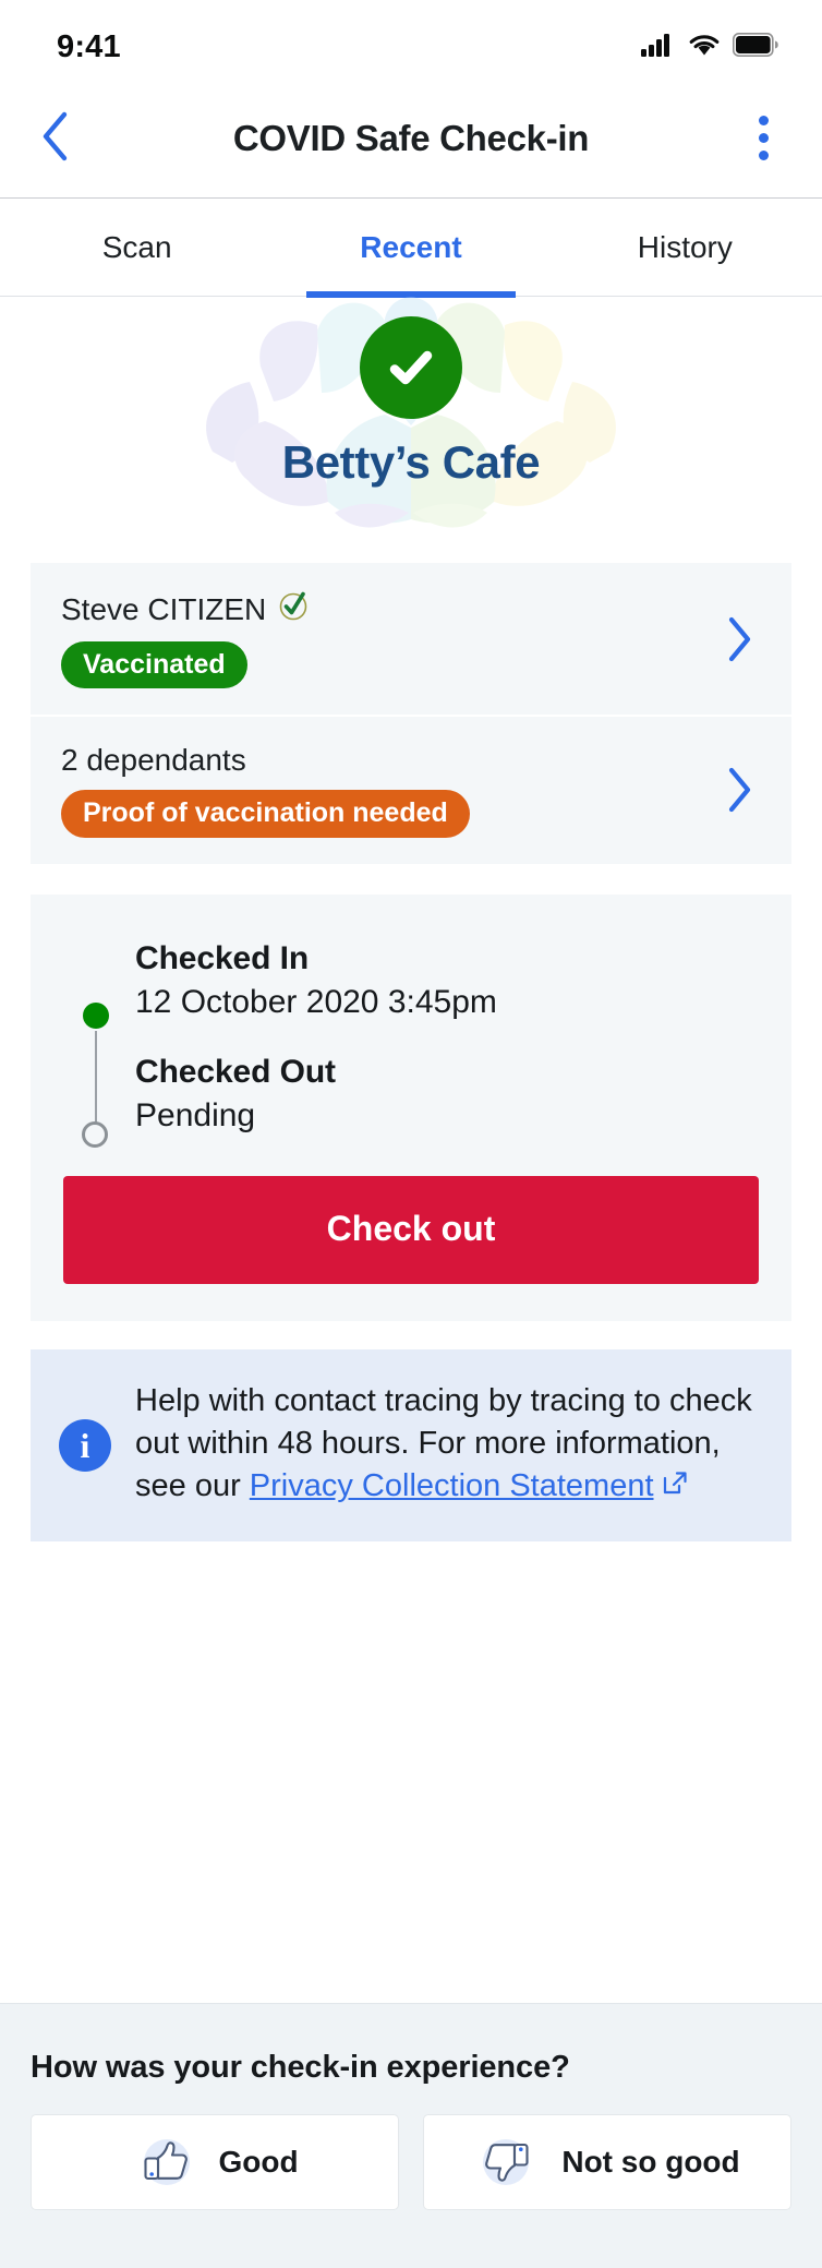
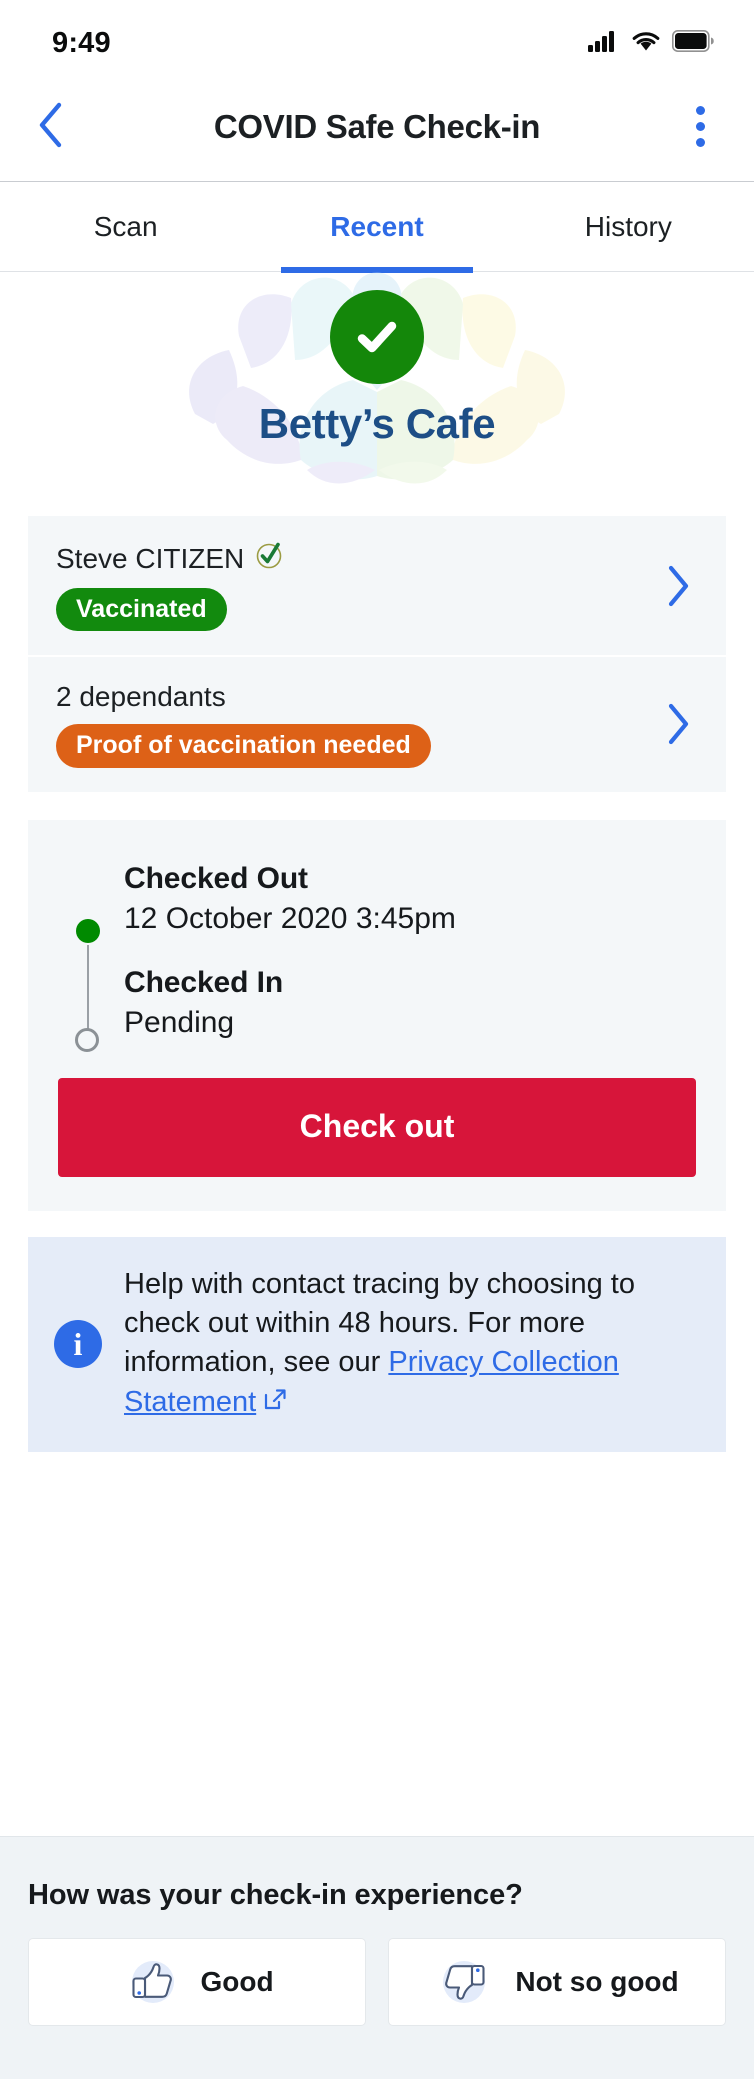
- 9:41
+ 9:49
  COVID Safe Check-in
  Scan
  Recent
  History
  Betty’s Cafe
  Steve CITIZEN
  Vaccinated
  2 dependants
  Proof of vaccination needed
- Checked In
+ Checked Out
  12 October 2020 3:45pm
- Checked Out
+ Checked In
  Pending
  Check out
  i
- Help with contact tracing by tracing to check out within 48 hours. For more information, see our Privacy Collection Statement
+ Help with contact tracing by choosing to check out within 48 hours. For more information, see our Privacy Collection Statement
  How was your check-in experience?
  Good
  Not so good
